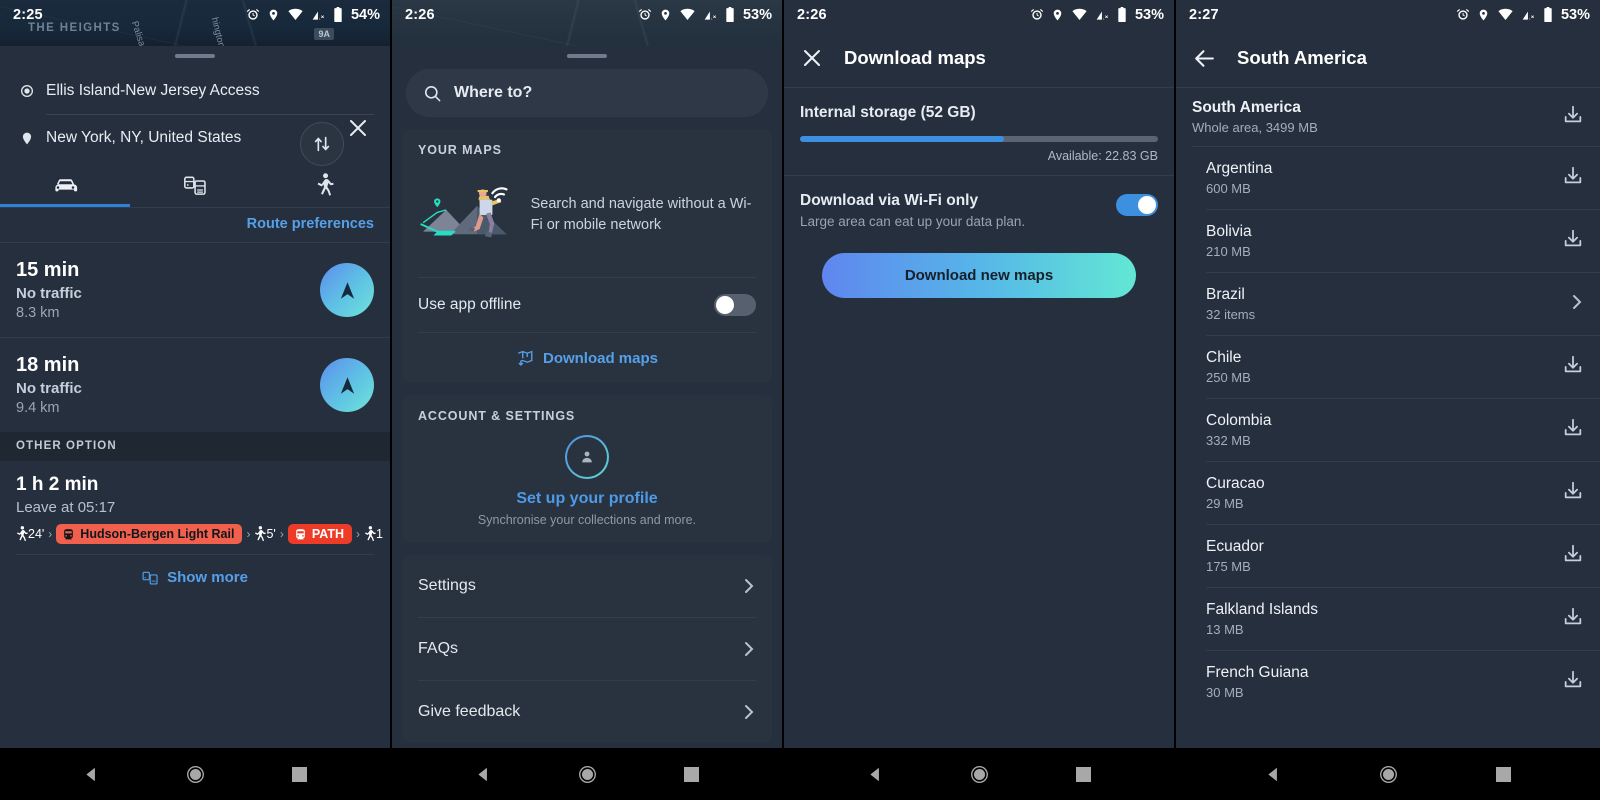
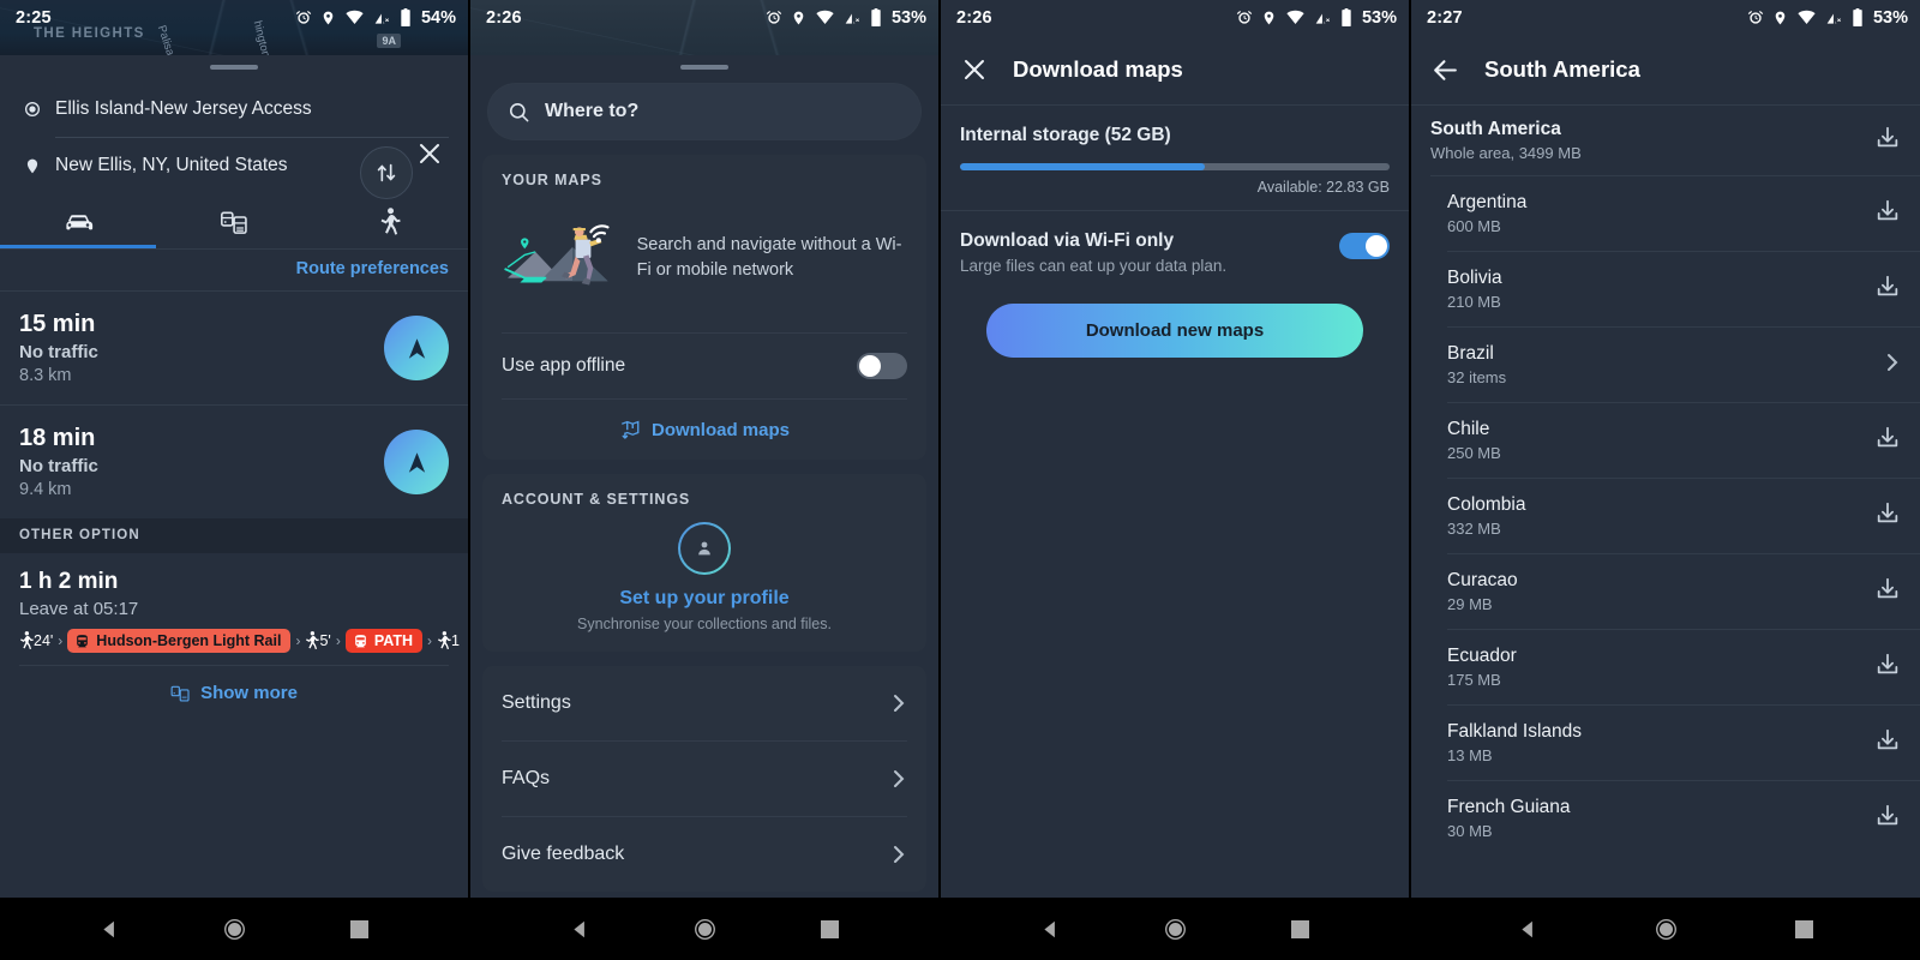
  2:25
  54%
  Ellis Island-New Jersey Access
- New York, NY, United States
+ New Ellis, NY, United States
  Route preferences
  15 min
  No traffic
  8.3 km
  18 min
  No traffic
  9.4 km
  OTHER OPTION
  1 h 2 min
  Leave at 05:17
  24'
  ›
  Hudson-Bergen Light Rail
  ›
  5'
  ›
  PATH
  ›
  1
  Show more
  2:26
  53%
  Where to?
  YOUR MAPS
  Search and navigate without a Wi-Fi or mobile network
  Use app offline
  Download maps
  ACCOUNT & SETTINGS
  Set up your profile
- Synchronise your collections and more.
+ Synchronise your collections and files.
  Settings
  FAQs
  Give feedback
  2:26
  53%
  Download maps
  Internal storage (52 GB)
  Available: 22.83 GB
  Download via Wi-Fi only
- Large area can eat up your data plan.
+ Large files can eat up your data plan.
  Download new maps
  2:27
  53%
  South America
  South America
  Whole area, 3499 MB
  Argentina
  600 MB
  Bolivia
  210 MB
  Brazil
  32 items
  Chile
  250 MB
  Colombia
  332 MB
  Curacao
  29 MB
  Ecuador
  175 MB
  Falkland Islands
  13 MB
  French Guiana
  30 MB
